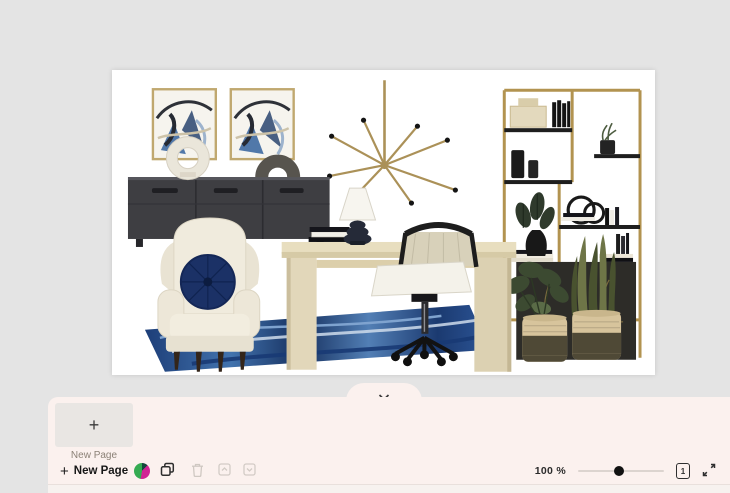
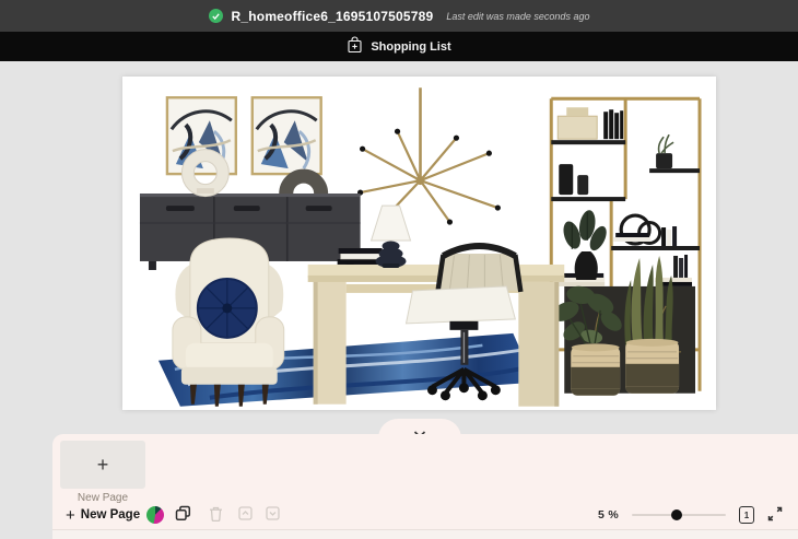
+ R_homeoffice6_1695107505789
+ Last edit was made seconds ago
+ Shopping List
  +
  New Page
  +
  New Page
- 100 %
+ 5 %
  1
